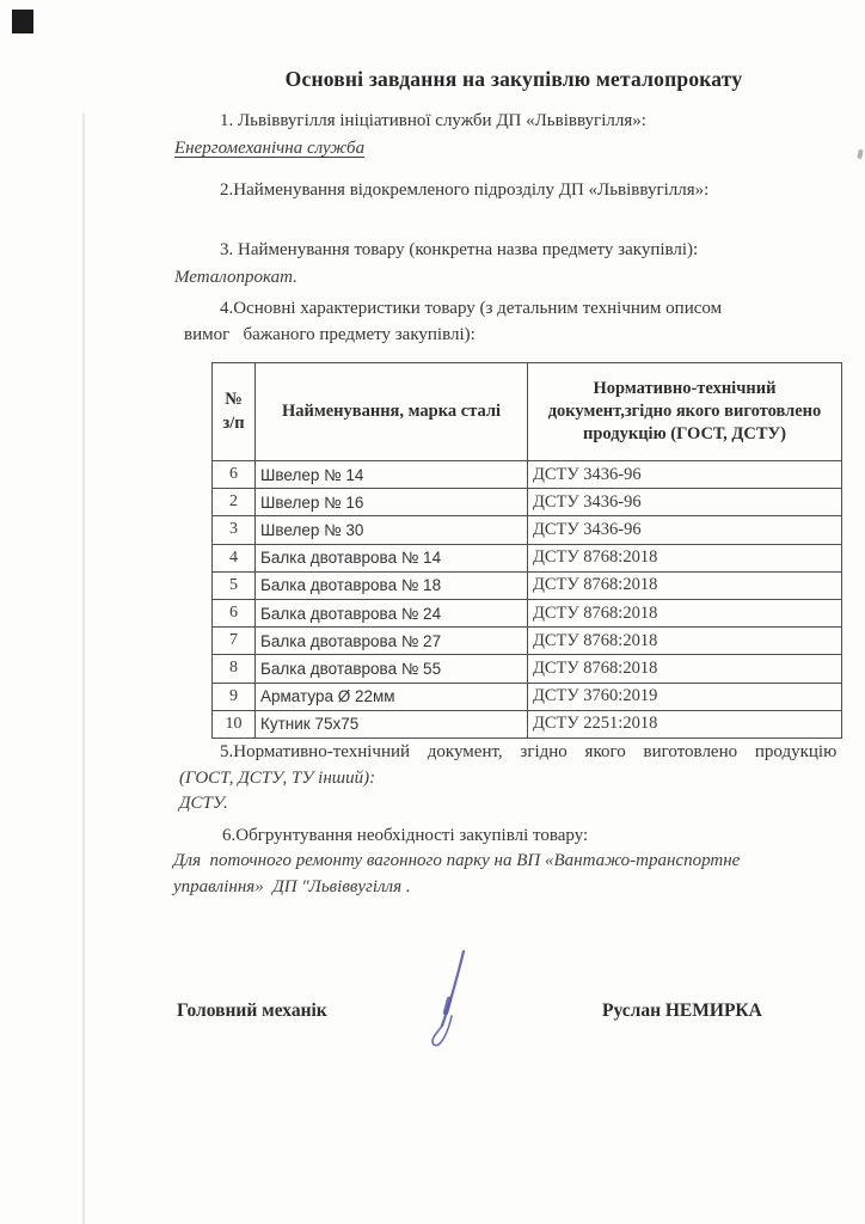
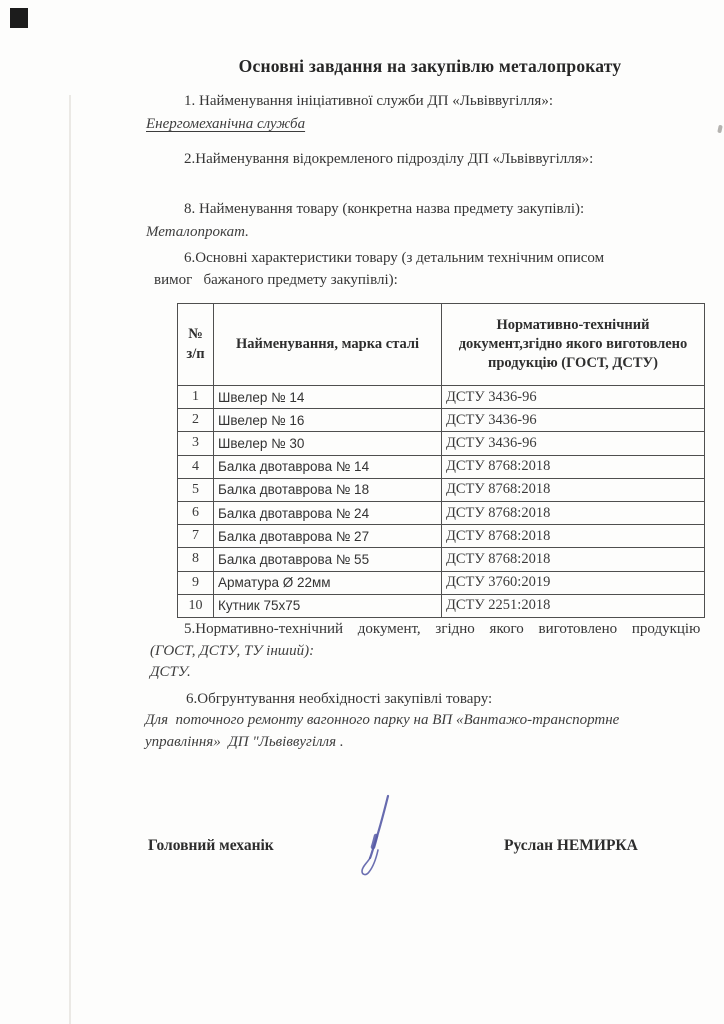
  Основні завдання на закупівлю металопрокату
- 1. Львіввугілля ініціативної служби ДП «Львіввугілля»:
+ 1. Найменування ініціативної служби ДП «Львіввугілля»:
  Енергомеханічна служба
  2.Найменування відокремленого підрозділу ДП «Львіввугілля»:
- 3. Найменування товару (конкретна назва предмету закупівлі):
+ 8. Найменування товару (конкретна назва предмету закупівлі):
  Металопрокат.
- 4.Основні характеристики товару (з детальним технічним описом
+ 6.Основні характеристики товару (з детальним технічним описом
  вимог бажаного предмету закупівлі):
  № з/п	Найменування, марка сталі	Нормативно-технічний документ,згідно якого виготовлено продукцію (ГОСТ, ДСТУ)
- 6	Швелер № 14	ДСТУ 3436-96
+ 1	Швелер № 14	ДСТУ 3436-96
  2	Швелер № 16	ДСТУ 3436-96
  3	Швелер № 30	ДСТУ 3436-96
  4	Балка двотаврова № 14	ДСТУ 8768:2018
  5	Балка двотаврова № 18	ДСТУ 8768:2018
  6	Балка двотаврова № 24	ДСТУ 8768:2018
  7	Балка двотаврова № 27	ДСТУ 8768:2018
  8	Балка двотаврова № 55	ДСТУ 8768:2018
  9	Арматура Ø 22мм	ДСТУ 3760:2019
  10	Кутник 75х75	ДСТУ 2251:2018
  5.Нормативно-технічний документ, згідно якого виготовлено продукцію
  (ГОСТ, ДСТУ, ТУ інший):
  ДСТУ.
  6.Обгрунтування необхідності закупівлі товару:
  Для поточного ремонту вагонного парку на ВП «Вантажо-транспортне
  управління» ДП "Львіввугілля .
  Головний механік
  Руслан НЕМИРКА
